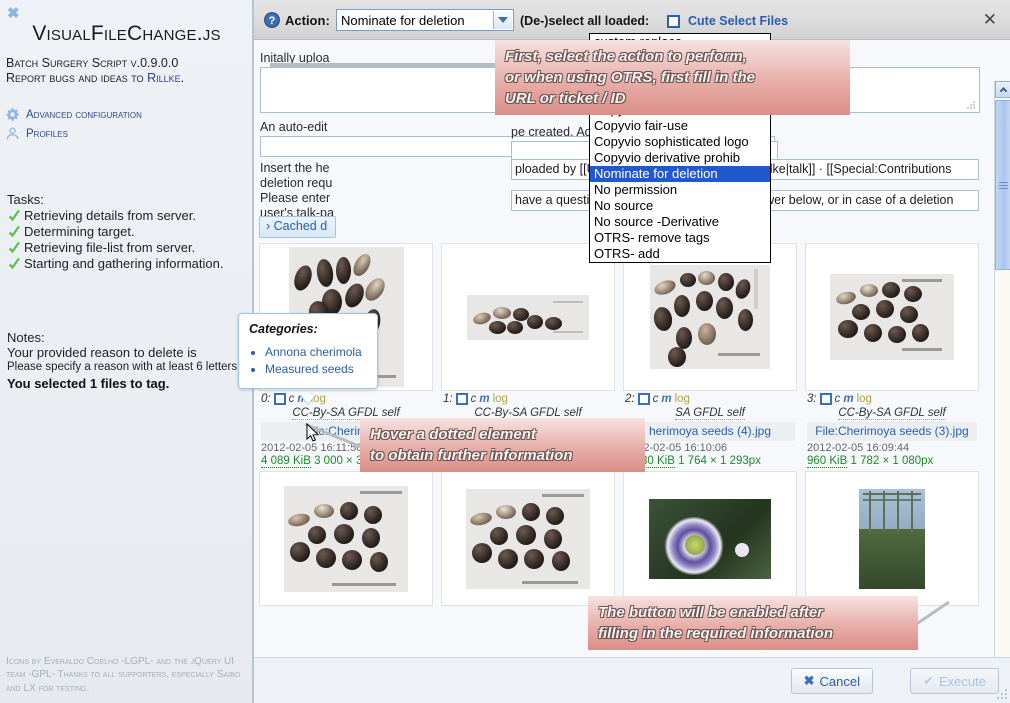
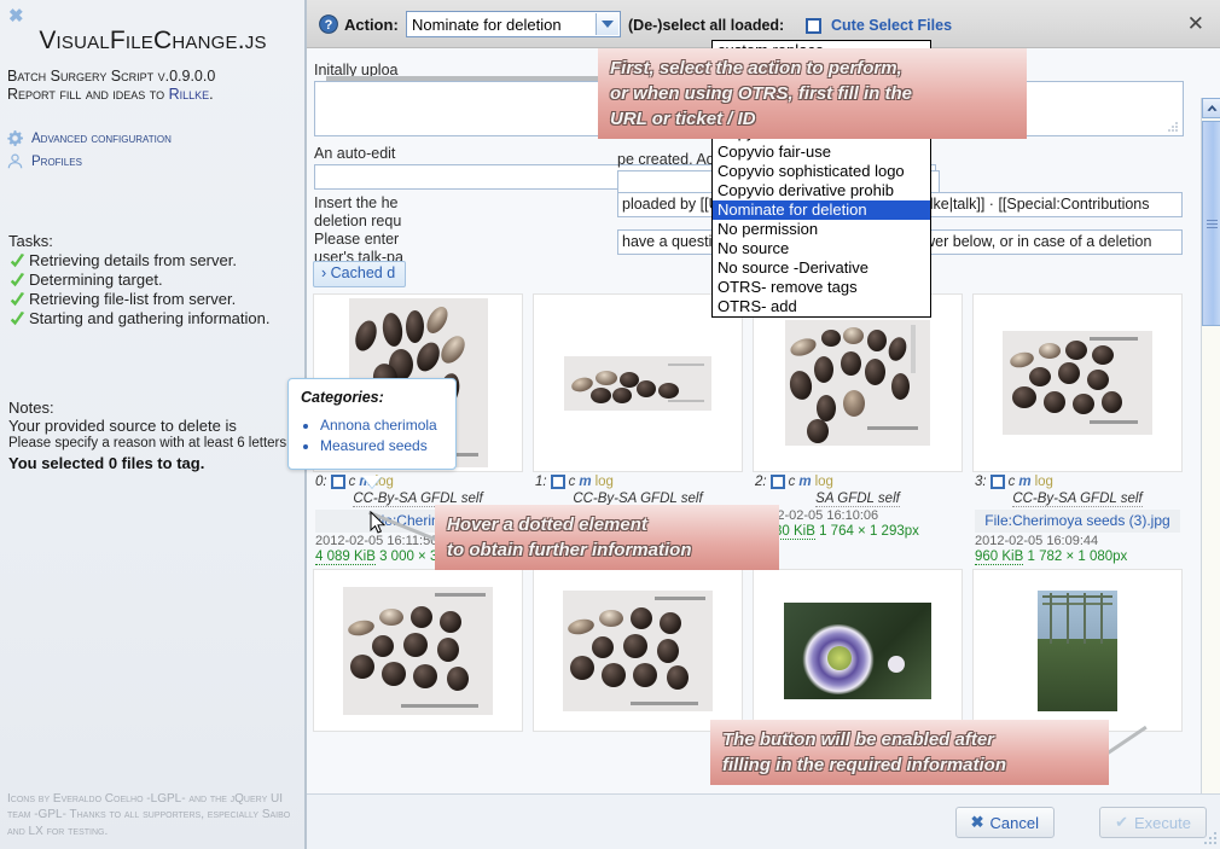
  ✖
  VisualFileChange.js
  Batch Surgery Script v.0.9.0.0
- Report bugs and ideas to Rillke.
+ Report fill and ideas to Rillke.
  Advanced configuration
  Profiles
  Tasks:
  Retrieving details from server.
  Determining target.
  Retrieving file-list from server.
  Starting and gathering information.
  Notes:
- Your provided reason to delete is
+ Your provided source to delete is
  Please specify a reason with at least 6 letters
- You selected 1 files to tag.
+ You selected 0 files to tag.
  Icons by Everaldo Coelho -LGPL- and the jQuery UI team -GPL- Thanks to all supporters, especially Saibo and LX for testing.
  ?
  Action:
  Nominate for deletion
  (De-)select all loaded:
  Cute Select Files
  ✕
  Initally uploa
  An auto-edit
  Insert the he
  deletion requ
  Please enter
  user's talk-pa
  › Cached d
  0:
  c
  m
  log
  CC-By-SA GFDL self
  2012-02-05 16:11:5
  1:
  c
  m
  log
  CC-By-SA GFDL self
  2:
  c
  m
  log
  SA GFDL self
- herimoya seeds (4).jpg
  2-02-05 16:10:06
  0 KiB 1 764 × 1 293px
  3:
  c
  m
  log
  CC-By-SA GFDL self
  File:Cherimoya seeds (3).jpg
  2012-02-05 16:09:44
  960 KiB 1 782 × 1 080px
  ✖
  Cancel
  ✔
  Execute
  Copyvio fair-use
  Copyvio sophisticated logo
  Copyvio derivative prohib
  Nominate for deletion
  No permission
  No source
  No source -Derivative
  OTRS- remove tags
  OTRS- add
  First, select the action to perform,
  or when using OTRS, first fill in the
  URL or ticket / ID
  Hover a dotted element
  to obtain further information
  The button will be enabled after
  filling in the required information
  Categories:
  Annona cherimola
  Measured seeds
